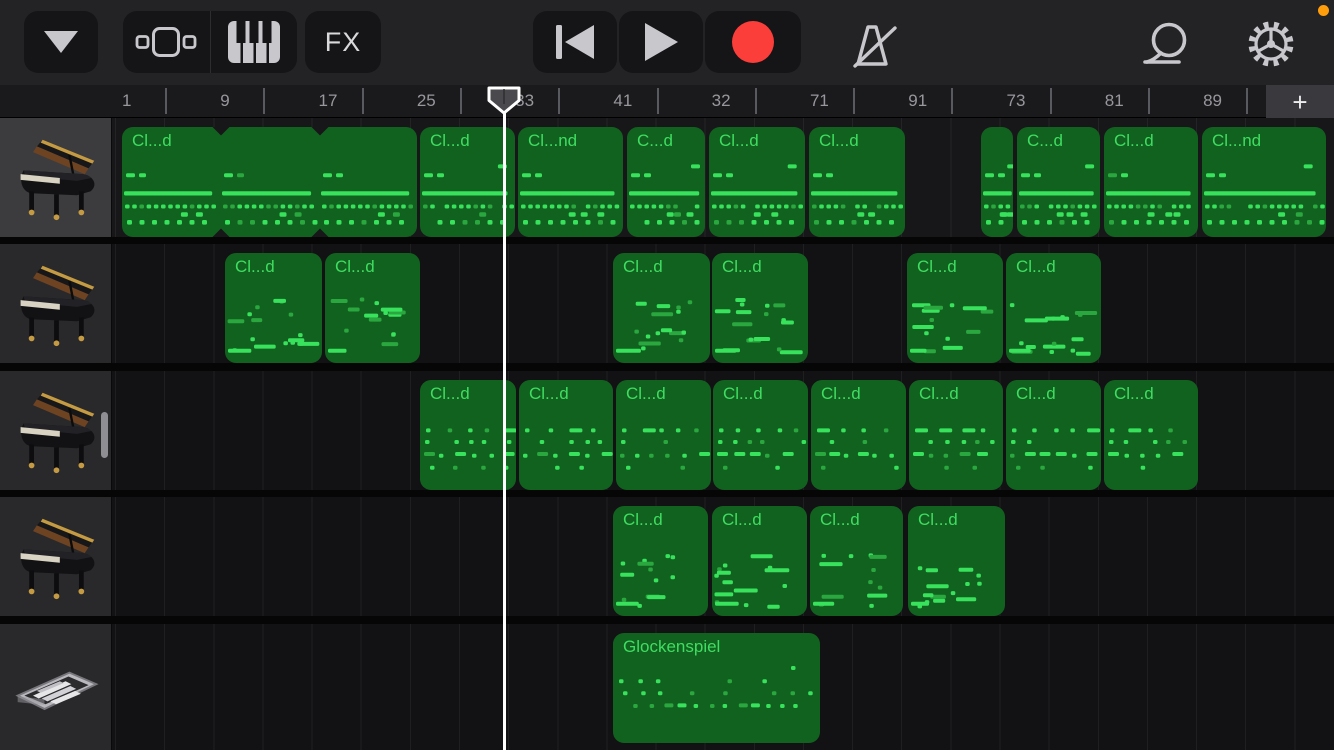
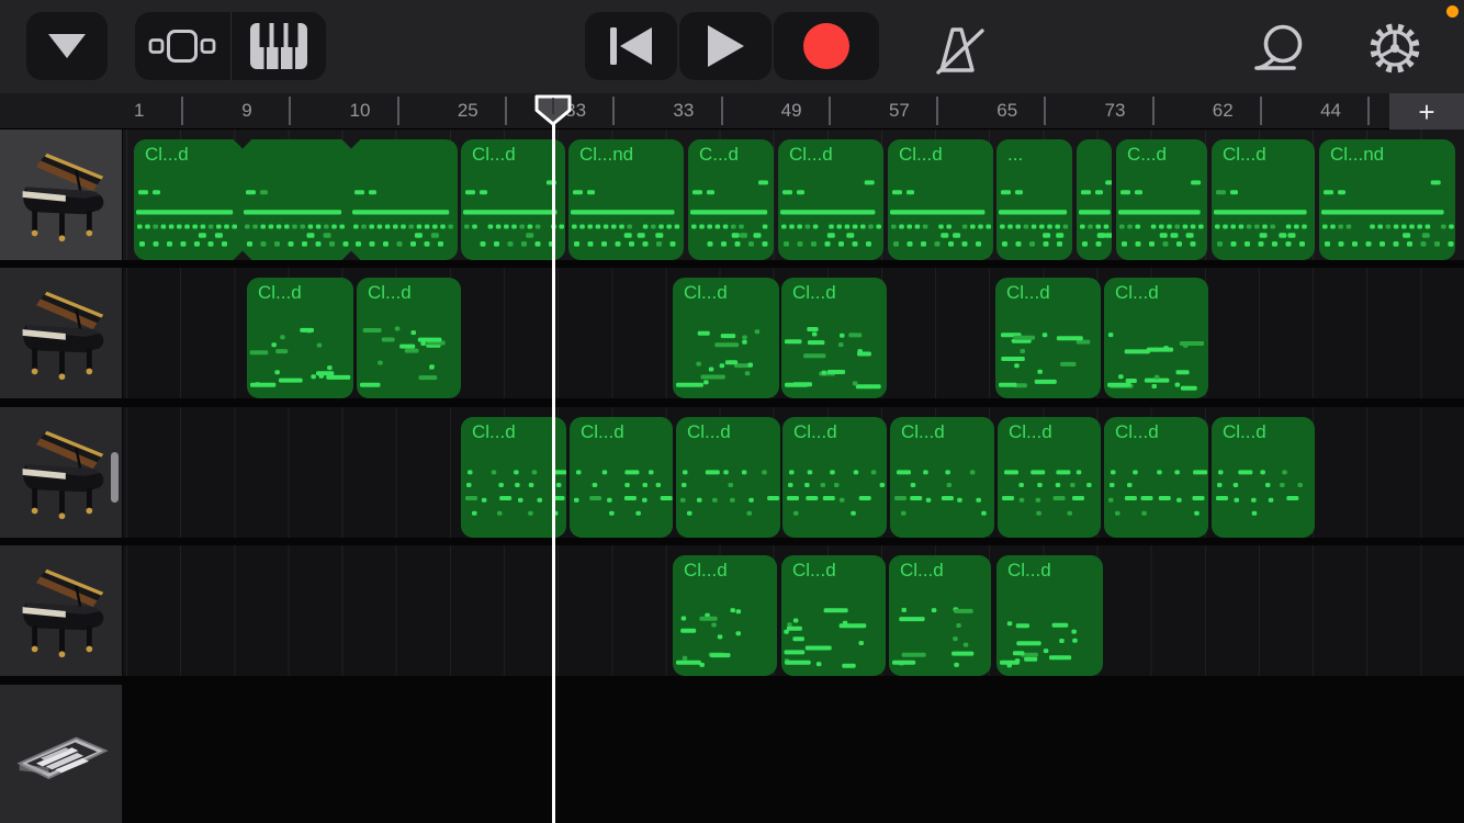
- FX
  +
  1
  9
- 17
+ 10
  25
- 41
+ 33
- 32
+ 49
- 71
+ 57
- 91
+ 65
  73
- 81
+ 62
- 89
+ 44
  Cl...d
  Cl...d
  Cl...nd
  C...d
  Cl...d
  Cl...d
+ ...
  C...d
  Cl...d
  Cl...nd
  Cl...d
  Cl...d
  Cl...d
  Cl...d
  Cl...d
  Cl...d
  Cl...d
  Cl...d
  Cl...d
  Cl...d
  Cl...d
  Cl...d
  Cl...d
  Cl...d
  Cl...d
  Cl...d
  Cl...d
  Cl...d
- Glockenspiel
